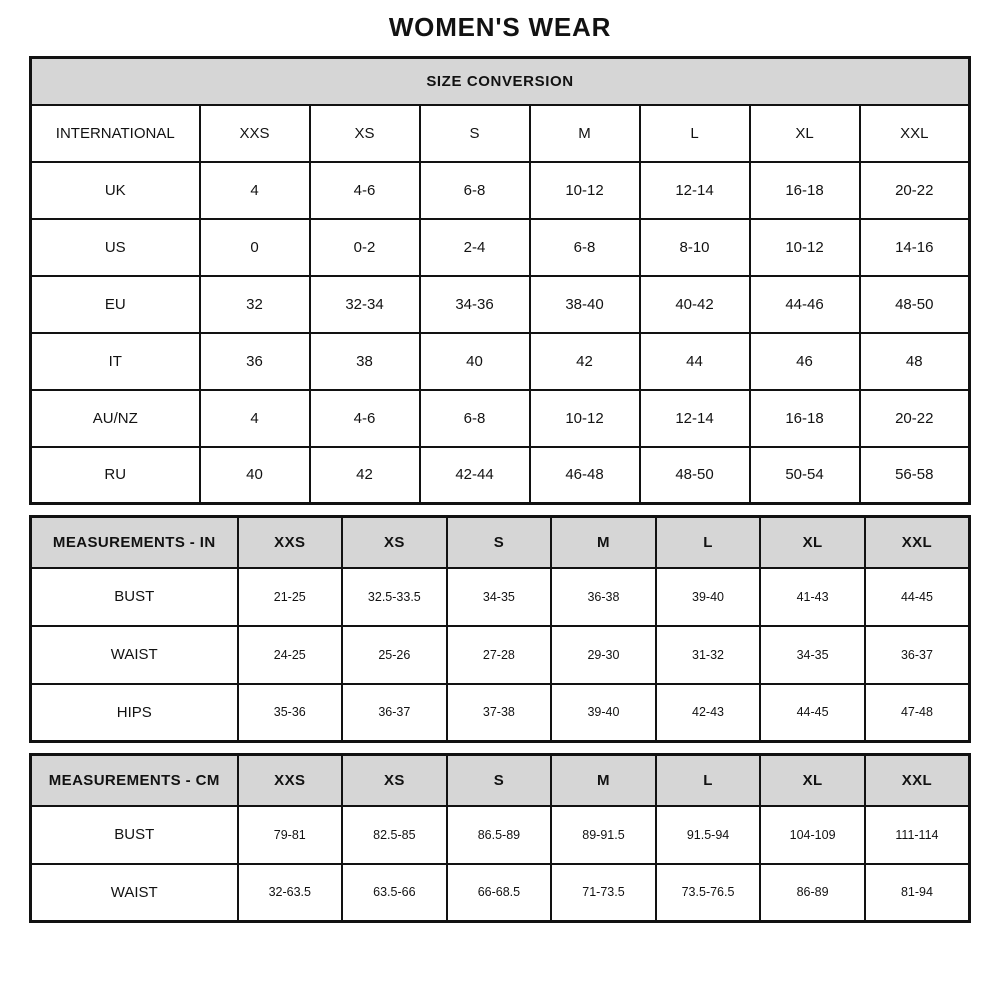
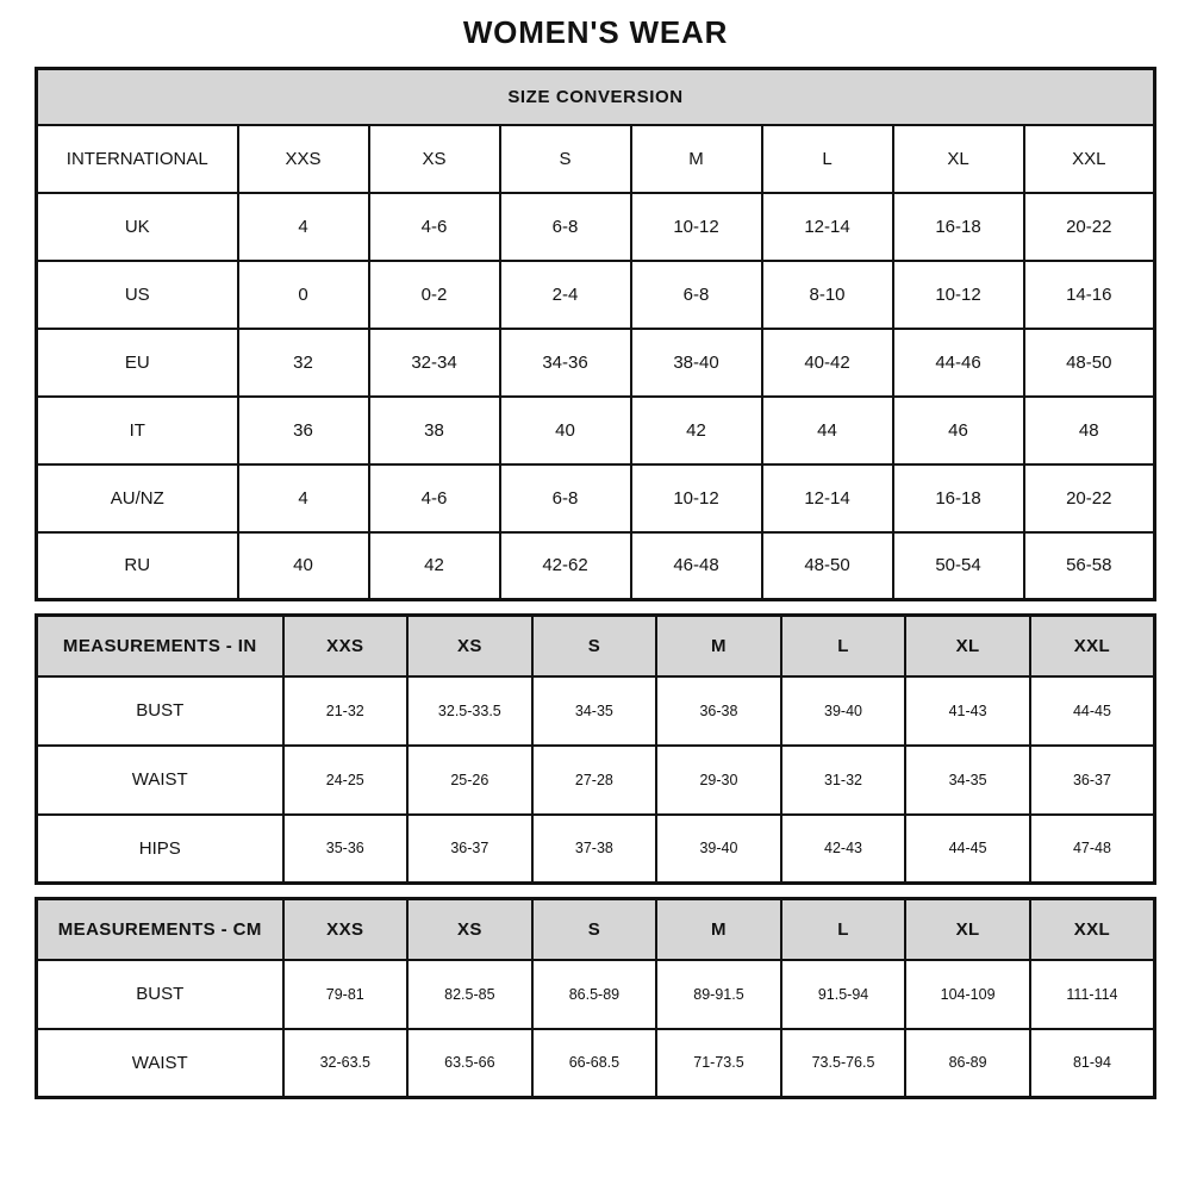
  WOMEN'S WEAR
  SIZE CONVERSION
  INTERNATIONAL	XXS	XS	S	M	L	XL	XXL
  UK	4	4-6	6-8	10-12	12-14	16-18	20-22
  US	0	0-2	2-4	6-8	8-10	10-12	14-16
  EU	32	32-34	34-36	38-40	40-42	44-46	48-50
  IT	36	38	40	42	44	46	48
  AU/NZ	4	4-6	6-8	10-12	12-14	16-18	20-22
- RU	40	42	42-44	46-48	48-50	50-54	56-58
+ RU	40	42	42-62	46-48	48-50	50-54	56-58
  MEASUREMENTS - IN	XXS	XS	S	M	L	XL	XXL
- BUST	21-25	32.5-33.5	34-35	36-38	39-40	41-43	44-45
+ BUST	21-32	32.5-33.5	34-35	36-38	39-40	41-43	44-45
  WAIST	24-25	25-26	27-28	29-30	31-32	34-35	36-37
  HIPS	35-36	36-37	37-38	39-40	42-43	44-45	47-48
  MEASUREMENTS - CM	XXS	XS	S	M	L	XL	XXL
  BUST	79-81	82.5-85	86.5-89	89-91.5	91.5-94	104-109	111-114
  WAIST	32-63.5	63.5-66	66-68.5	71-73.5	73.5-76.5	86-89	81-94
